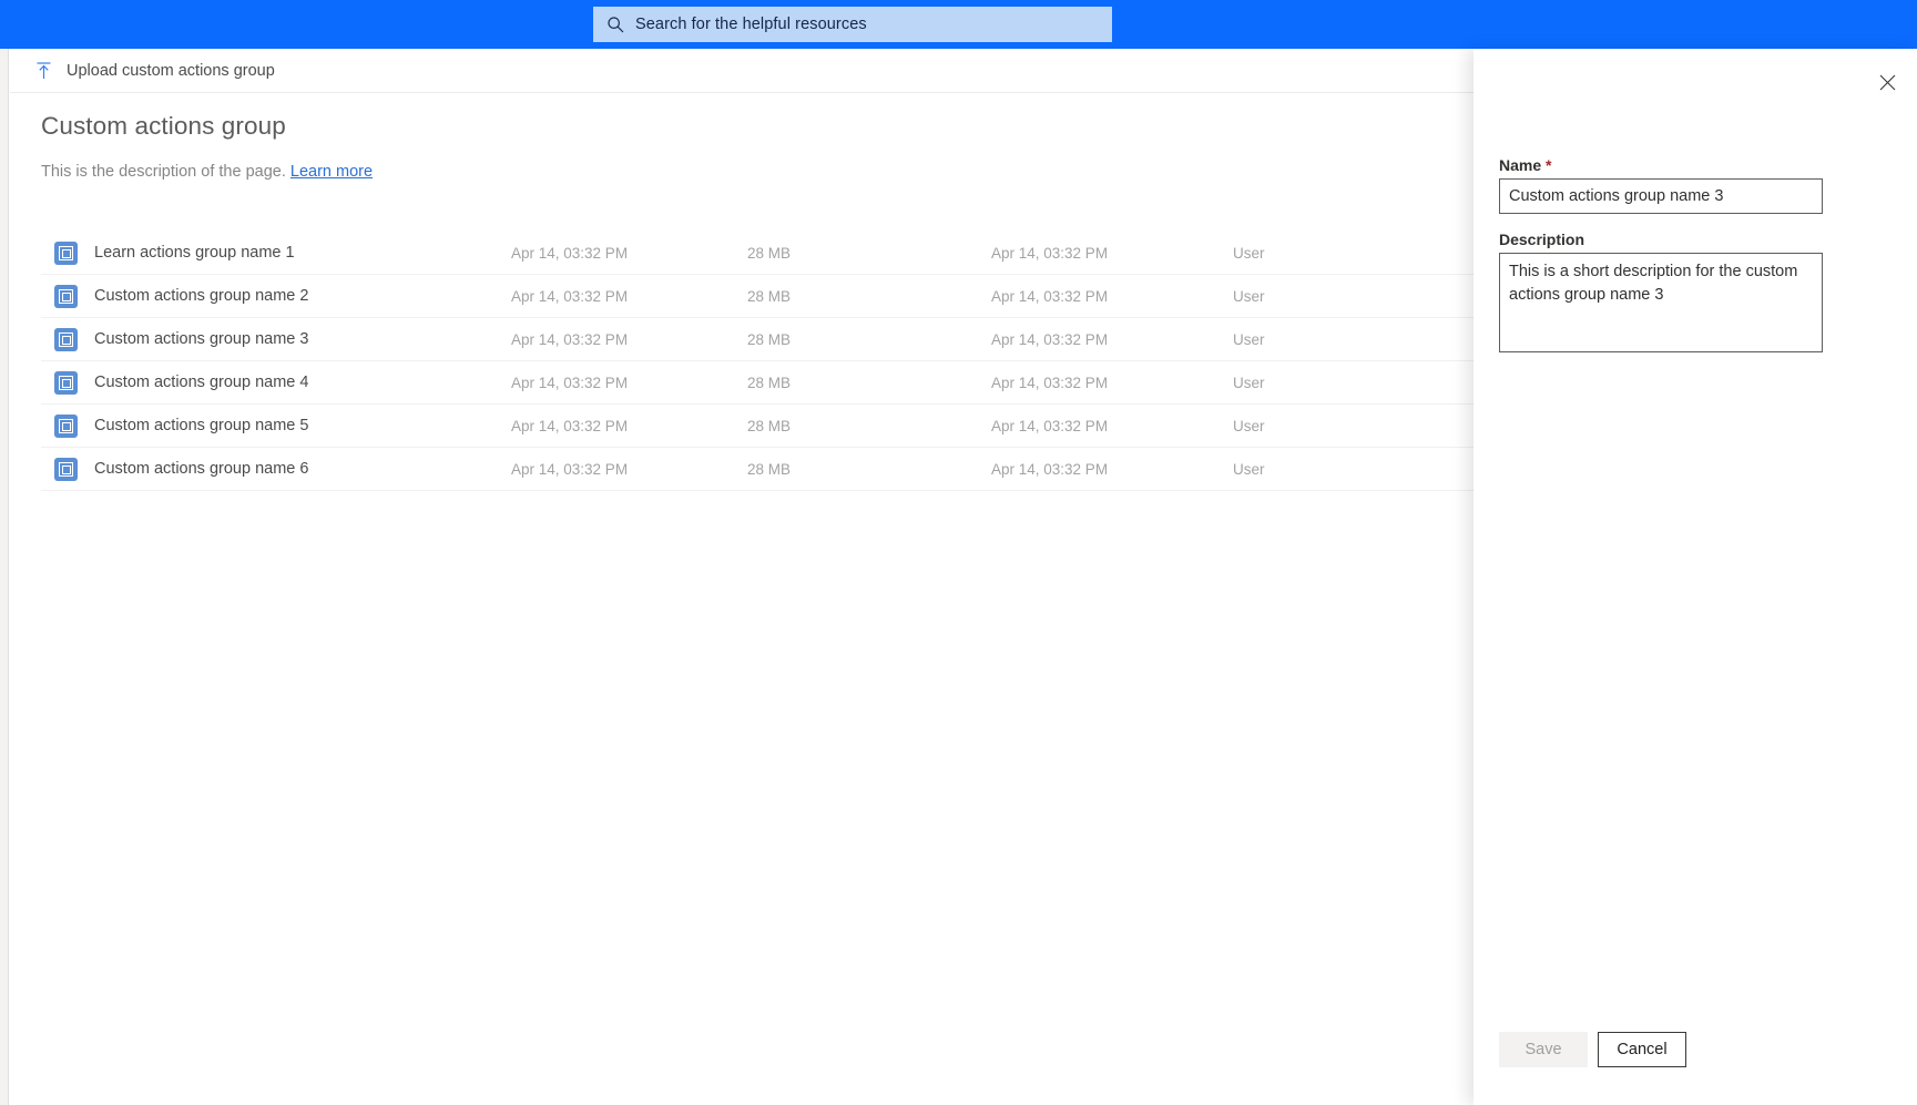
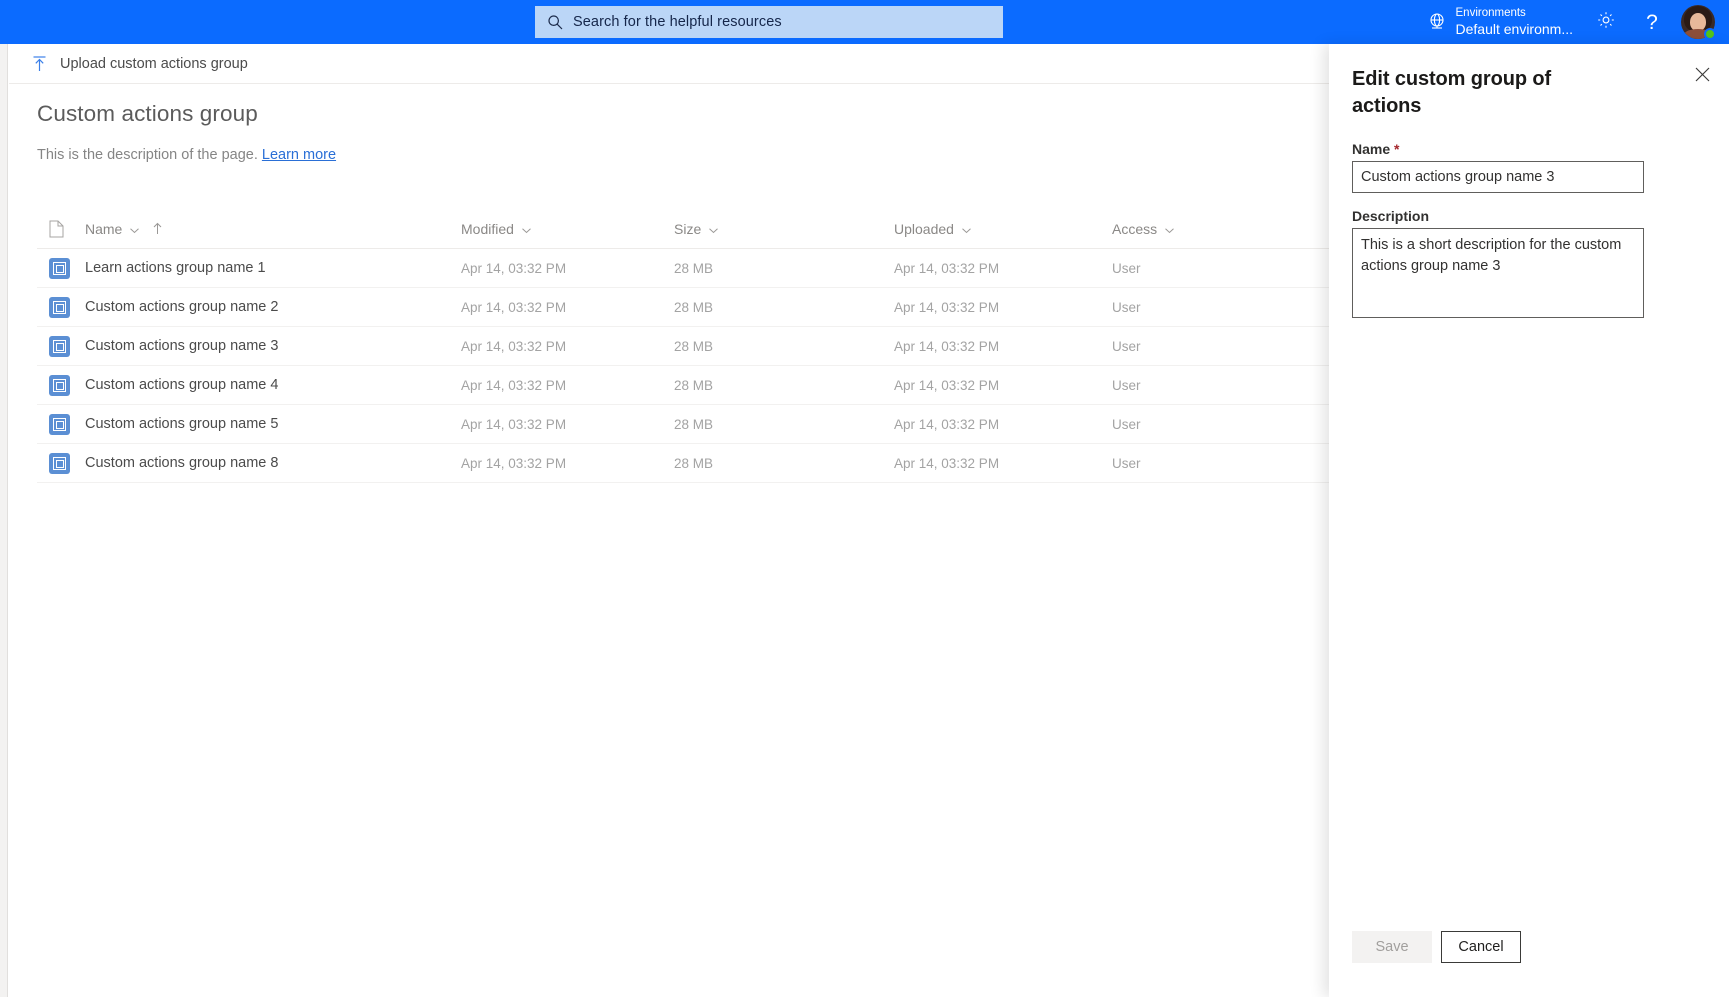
  Search for the helpful resources
+ Environments
+ Default environm...
+ ?
  Upload custom actions group
  Custom actions group
  This is the description of the page. Learn more
+ Name
+ Modified
+ Size
+ Uploaded
+ Access
  Learn actions group name 1
  Apr 14, 03:32 PM
  28 MB
  Apr 14, 03:32 PM
  User
  Custom actions group name 2
  Apr 14, 03:32 PM
  28 MB
  Apr 14, 03:32 PM
  User
  Custom actions group name 3
  Apr 14, 03:32 PM
  28 MB
  Apr 14, 03:32 PM
  User
  Custom actions group name 4
  Apr 14, 03:32 PM
  28 MB
  Apr 14, 03:32 PM
  User
  Custom actions group name 5
  Apr 14, 03:32 PM
  28 MB
  Apr 14, 03:32 PM
  User
- Custom actions group name 6
+ Custom actions group name 8
  Apr 14, 03:32 PM
  28 MB
  Apr 14, 03:32 PM
  User
+ Edit custom group of actions
  Name *
  Custom actions group name 3
  Description
  Save
  Cancel
